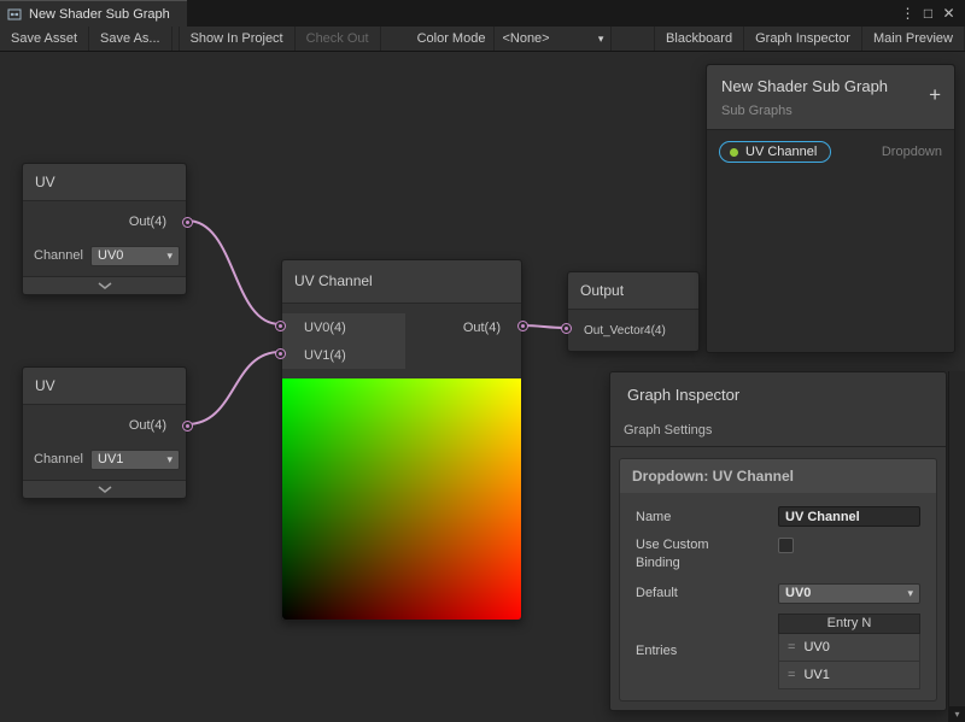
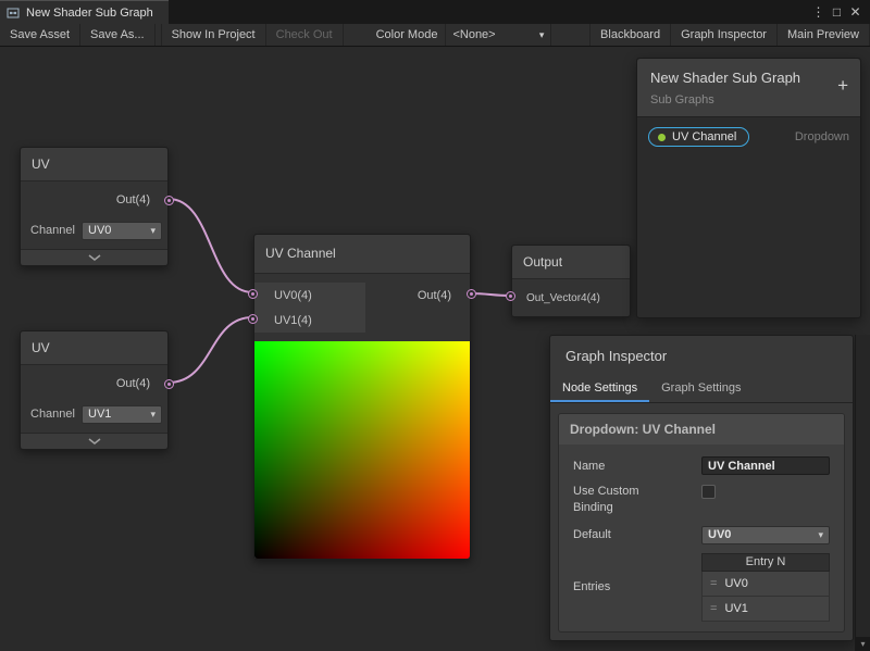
  New Shader Sub Graph
  ⋮
  □
  ✕
  Save Asset
  Save As...
  Show In Project
  Check Out
  Color Mode
  <None>
  ▾
  Blackboard
  Graph Inspector
  Main Preview
  UV
  Out(4)
  Channel
  UV0
  ▾
  UV
  Out(4)
  Channel
  UV1
  ▾
  UV Channel
  UV0(4)
  UV1(4)
  Out(4)
  Output
  Out_Vector4(4)
  New Shader Sub Graph
  Sub Graphs
  +
  UV Channel
  Dropdown
  Graph Inspector
+ Node Settings
  Graph Settings
  Dropdown: UV Channel
  Name
  UV Channel
  Use Custom Binding
  Default
  UV0
  ▾
  Entries
  Entry N
  =
  UV0
  =
  UV1
  ▾
